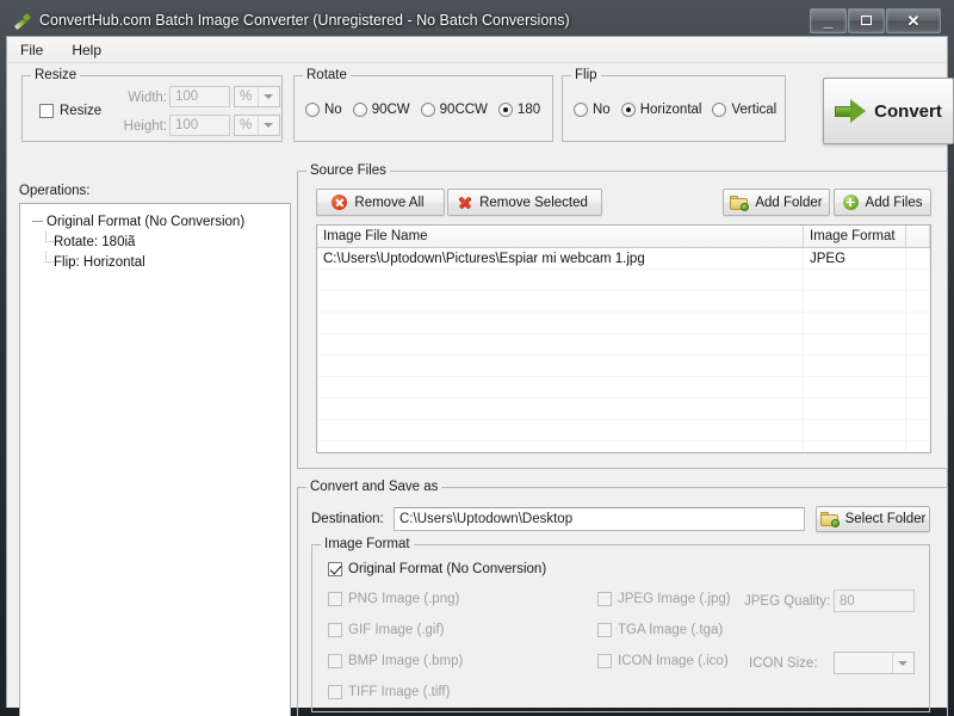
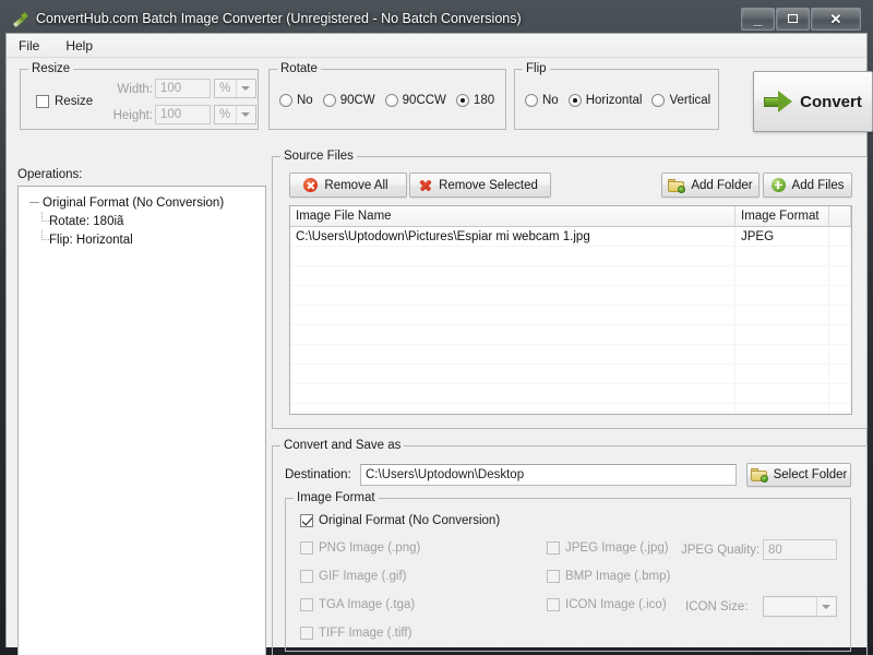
  ConvertHub.com Batch Image Converter (Unregistered - No Batch Conversions)
  _
  ✕
  File
  Help
  Resize
  Resize
  Width:
  100
  %
  Height:
  100
  %
  Rotate
  No
  90CW
  90CCW
  180
  Flip
  No
  Horizontal
  Vertical
  Convert
  Operations:
  Original Format (No Conversion)
  Rotate: 180iã
  Flip: Horizontal
  Source Files
  Remove All
  Remove Selected
  Add Folder
  Add Files
  Image File Name
  Image Format
  C:\Users\Uptodown\Pictures\Espiar mi webcam 1.jpg
  JPEG
  Convert and Save as
  Destination:
  C:\Users\Uptodown\Desktop
  Select Folder
  Image Format
  Original Format (No Conversion)
  PNG Image (.png)
  GIF Image (.gif)
- BMP Image (.bmp)
+ TGA Image (.tga)
  TIFF Image (.tiff)
  JPEG Image (.jpg)
- TGA Image (.tga)
+ BMP Image (.bmp)
  ICON Image (.ico)
  JPEG Quality:
  80
  ICON Size:
